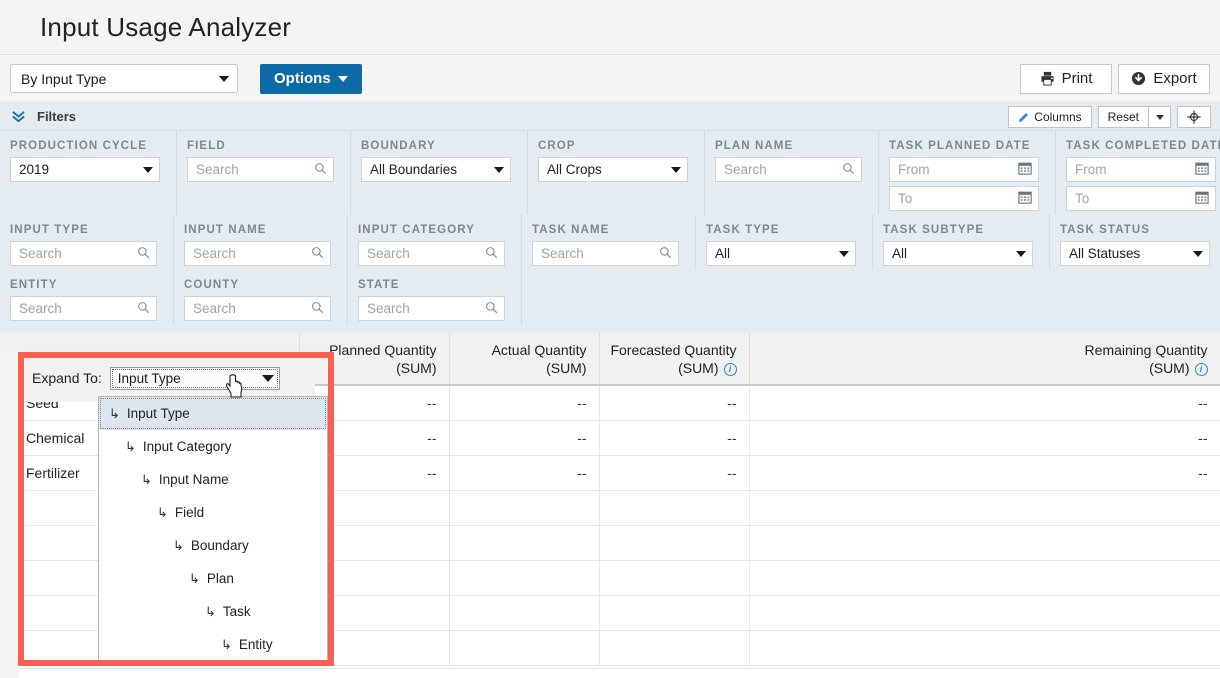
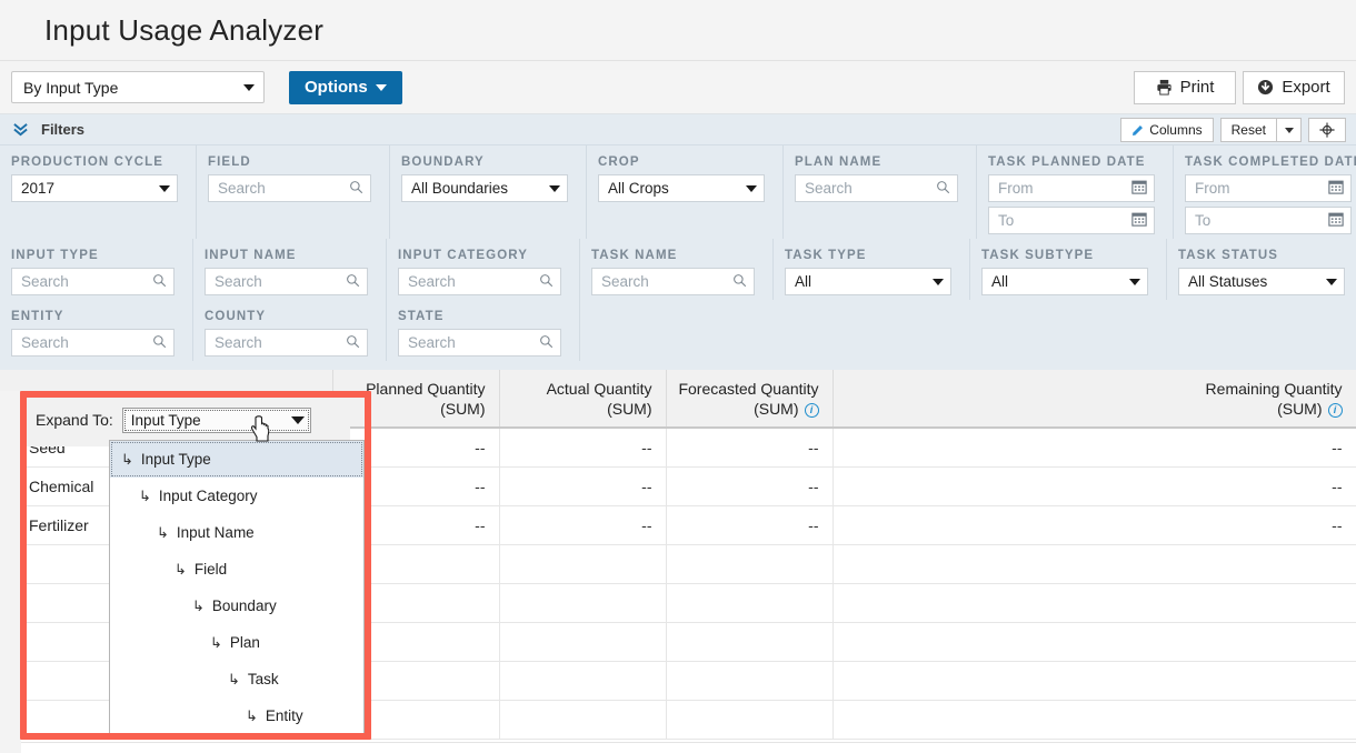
  Input Usage Analyzer
  By Input Type
  Options
  Print
  Export
  Filters
  Columns
  Reset
  PRODUCTION CYCLE
- 2019
+ 2017
  FIELD
  Search
  BOUNDARY
  All Boundaries
  CROP
  All Crops
  PLAN NAME
  Search
  TASK PLANNED DATE
  From
  To
  TASK COMPLETED DAT
  From
  To
  INPUT TYPE
  Search
  INPUT NAME
  Search
  INPUT CATEGORY
  Search
  TASK NAME
  Search
  TASK TYPE
  All
  TASK SUBTYPE
  All
  TASK STATUS
  All Statuses
  ENTITY
  Search
  COUNTY
  Search
  STATE
  Search
  	Planned Quantity(SUM)	Actual Quantity(SUM)	Forecasted Quantity(SUM) i	Remaining Quantity(SUM) i
  Seed	--	--	--	--
  Chemical	--	--	--	--
  Fertilizer	--	--	--	--
  Expand To:
  Input Type
  ↳
  Input Type
  ↳
  Input Category
  ↳
  Input Name
  ↳
  Field
  ↳
  Boundary
  ↳
  Plan
  ↳
  Task
  ↳
  Entity
